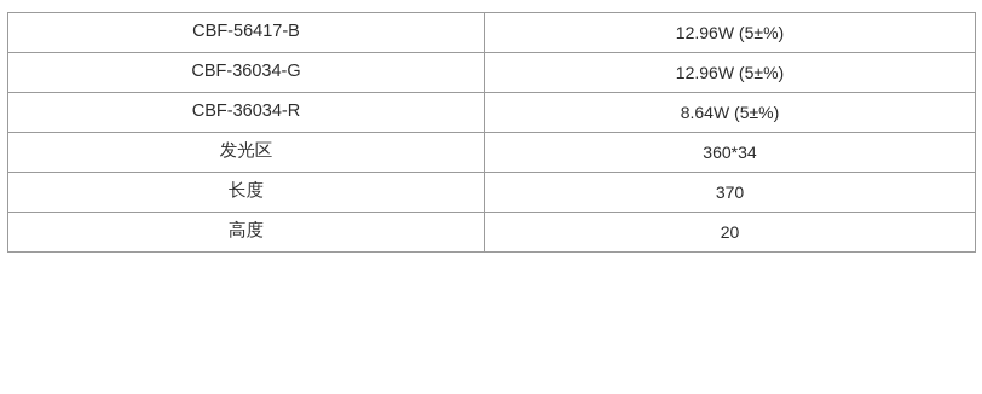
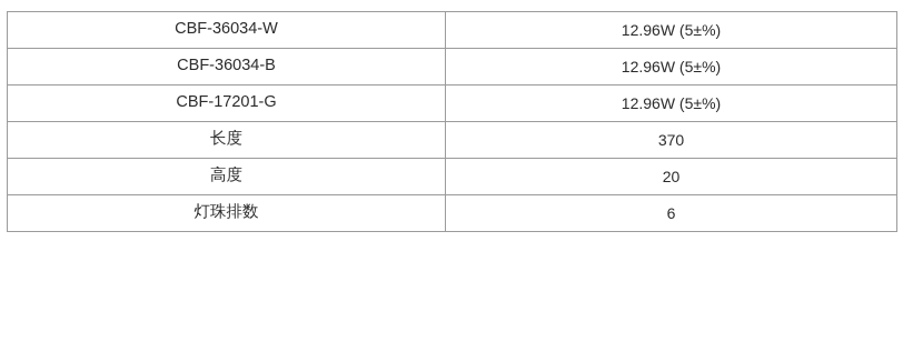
+ CBF-36034-W	12.96W (5±%)
- CBF-56417-B	12.96W (5±%)
+ CBF-36034-B	12.96W (5±%)
- CBF-36034-G	12.96W (5±%)
+ CBF-17201-G	12.96W (5±%)
- CBF-36034-R	8.64W (5±%)
- 发光区	360*34
  长度	370
  高度	20
+ 灯珠排数	6
